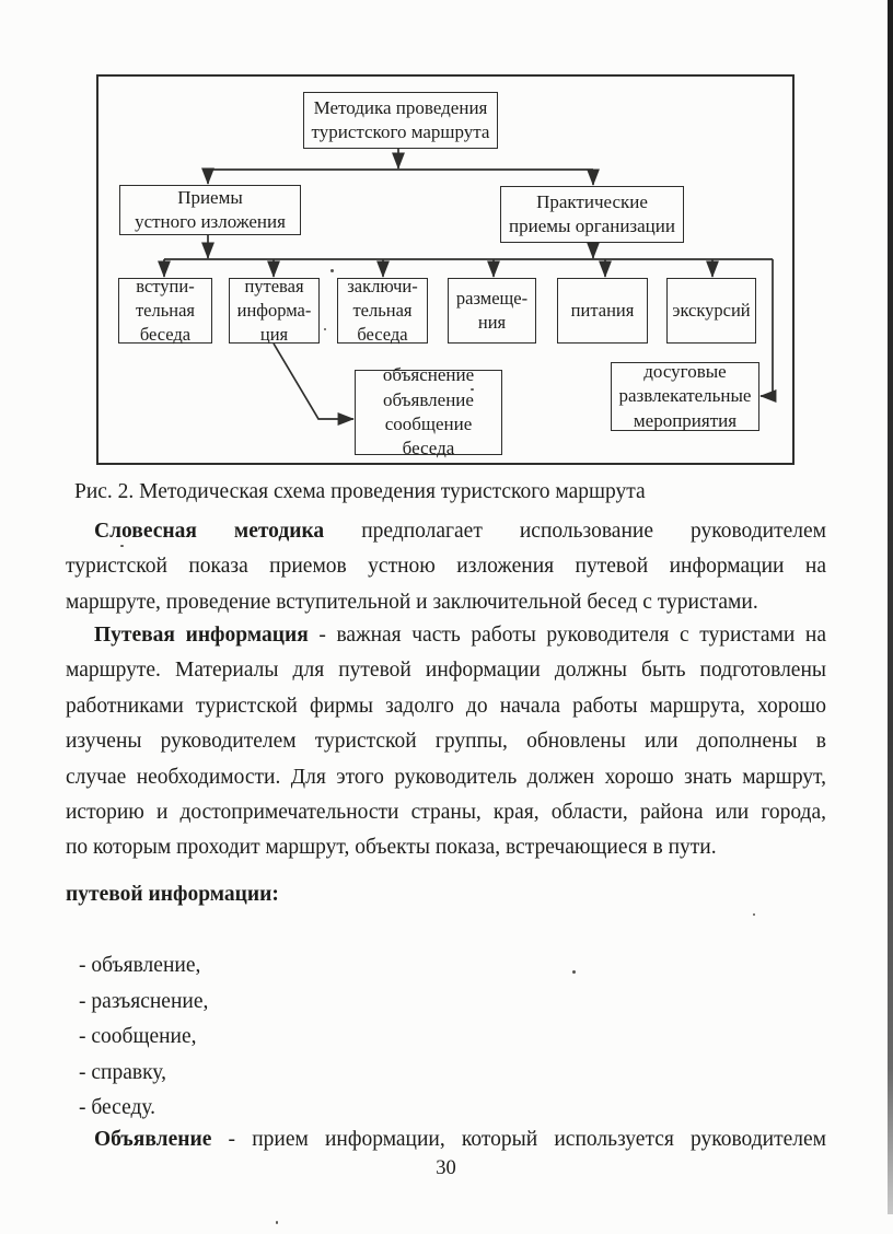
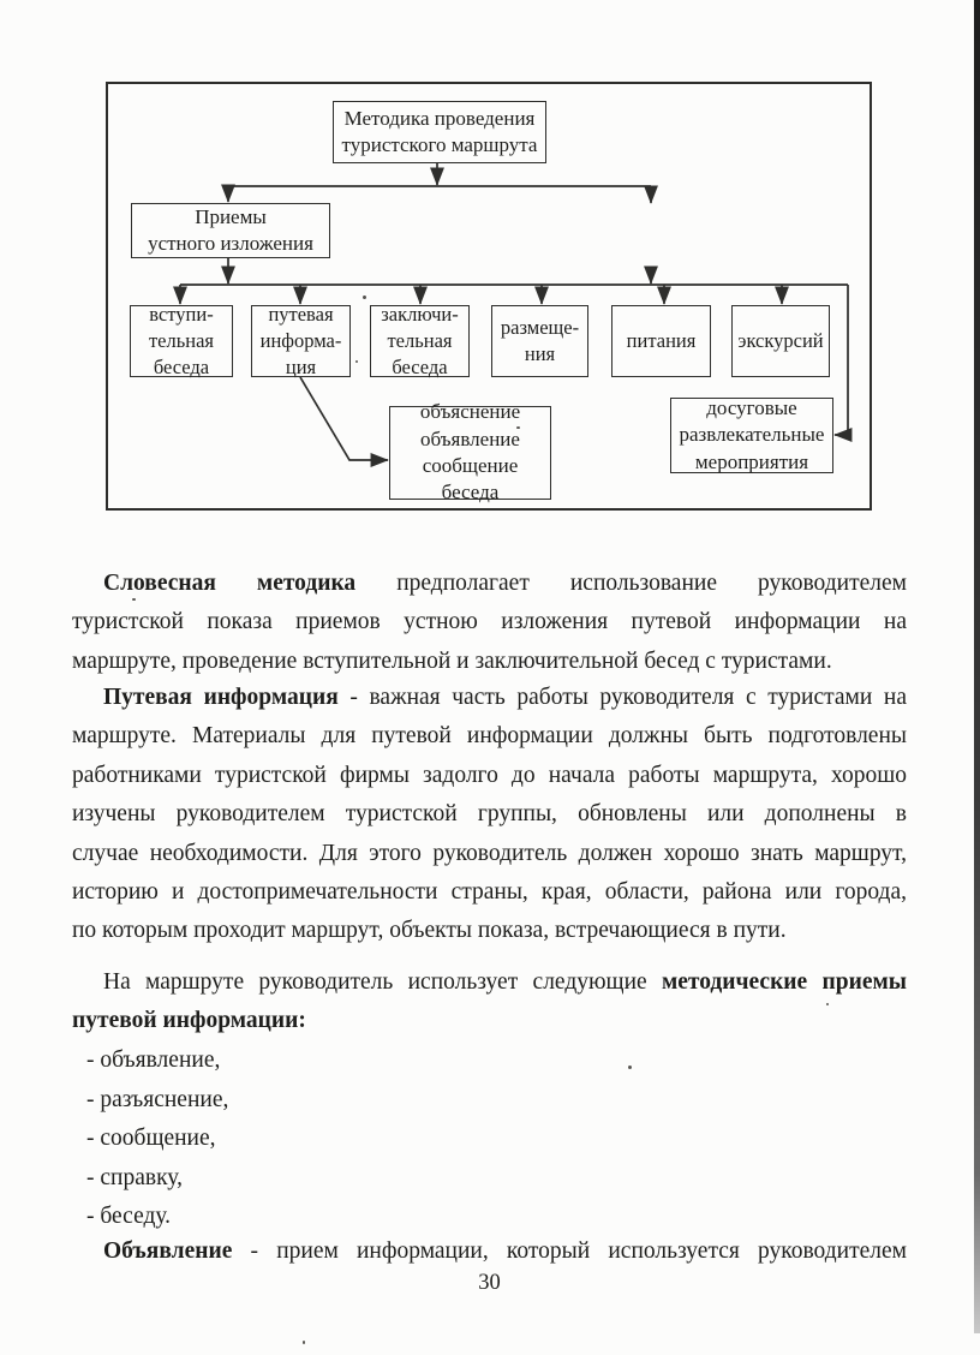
  Методика проведения
  туристского маршрута
  Приемы
  устного изложения
- Практические
- приемы организации
  вступи-
  тельная
  беседа
  путевая
  информа-
  ция
  заключи-
  тельная
  беседа
  размеще-
  ния
  питания
  экскурсий
  объяснение
  объявление
  сообщение
  беседа
  досуговые
  развлекательные
  мероприятия
- Рис. 2. Методическая схема проведения туристского маршрута
  Словесная методика предполагает использование руководителем
  туристской показа приемов устною изложения путевой информации на
  маршруте, проведение вступительной и заключительной бесед с туристами.
  Путевая информация - важная часть работы руководителя с туристами на
  маршруте. Материалы для путевой информации должны быть подготовлены
  работниками туристской фирмы задолго до начала работы маршрута, хорошо
  изучены руководителем туристской группы, обновлены или дополнены в
  случае необходимости. Для этого руководитель должен хорошо знать маршрут,
  историю и достопримечательности страны, края, области, района или города,
  по которым проходит маршрут, объекты показа, встречающиеся в пути.
+ На маршруте руководитель использует следующие методические приемы
  путевой информации:
  - объявление,
  - разъяснение,
  - сообщение,
  - справку,
  - беседу.
  Объявление - прием информации, который используется руководителем
  30
